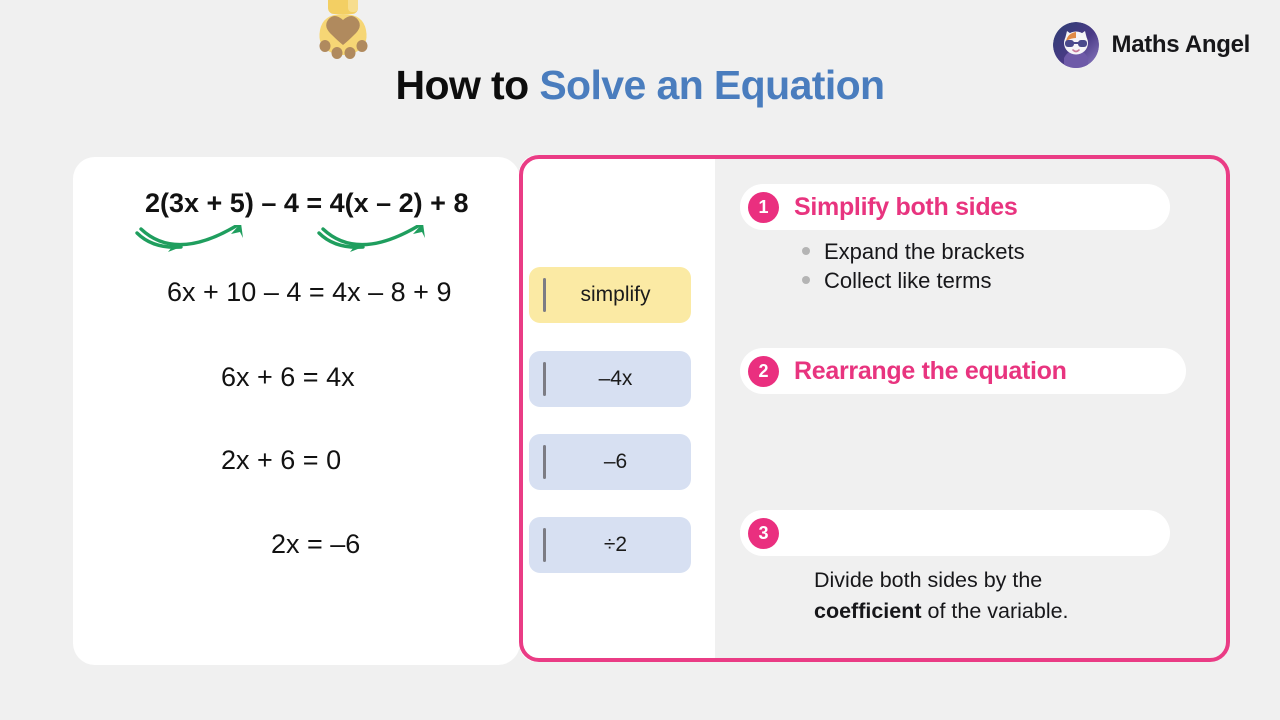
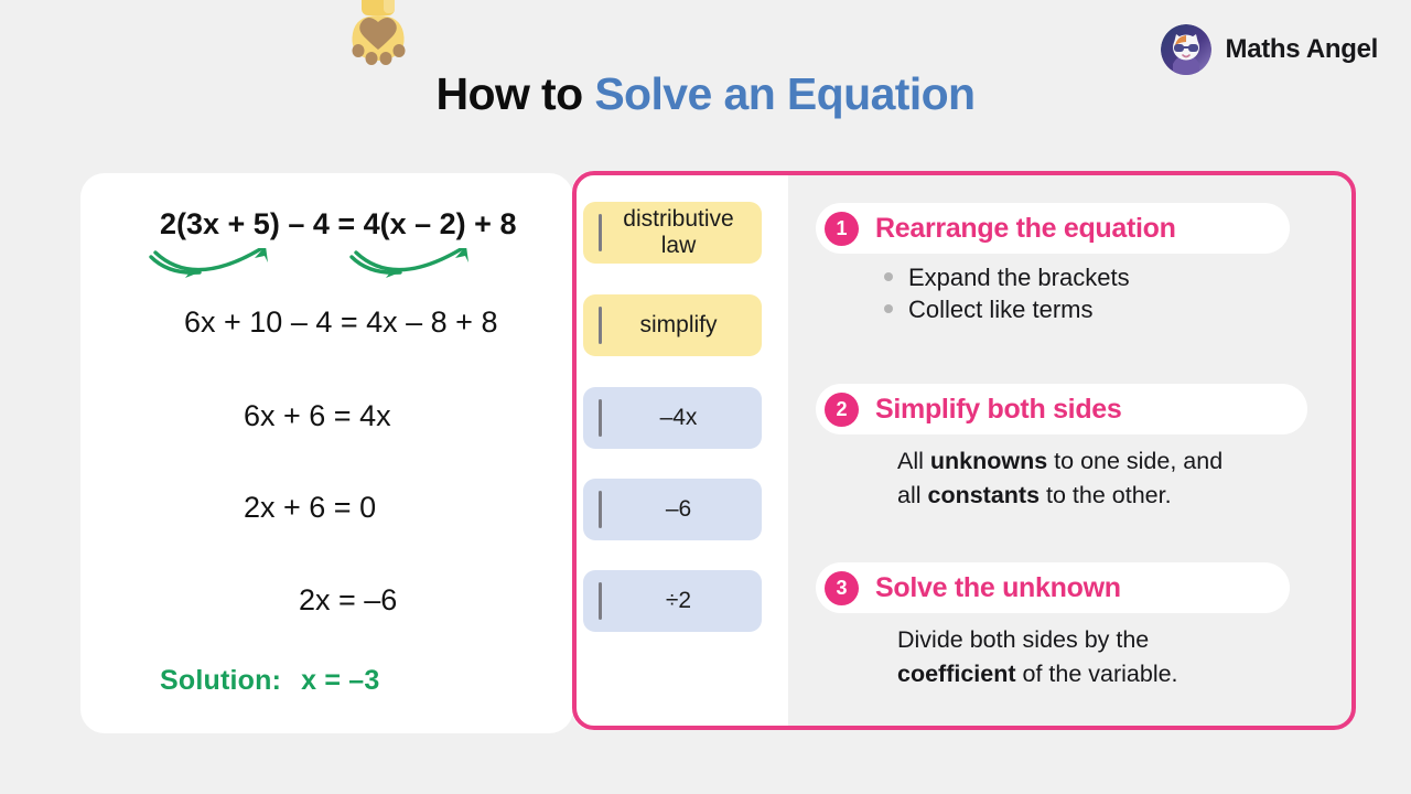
  Maths Angel
  How to Solve an Equation
  2(3x + 5) – 4 = 4(x – 2) + 8
- 6x + 10 – 4 = 4x – 8 + 9
+ 6x + 10 – 4 = 4x – 8 + 8
  6x + 6 = 4x
  2x + 6 = 0
  2x = –6
+ Solution: x = –3
+ distributive
+ law
  simplify
  –4x
  –6
  ÷2
  1
- Simplify both sides
+ Rearrange the equation
  Expand the brackets
  Collect like terms
  2
- Rearrange the equation
+ Simplify both sides
+ All unknowns to one side, and
+ all constants to the other.
  3
+ Solve the unknown
  Divide both sides by the
  coefficient of the variable.
